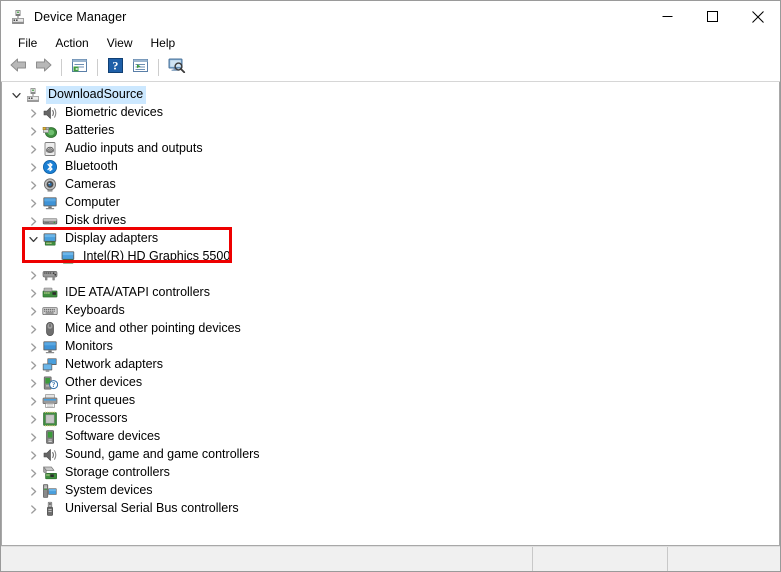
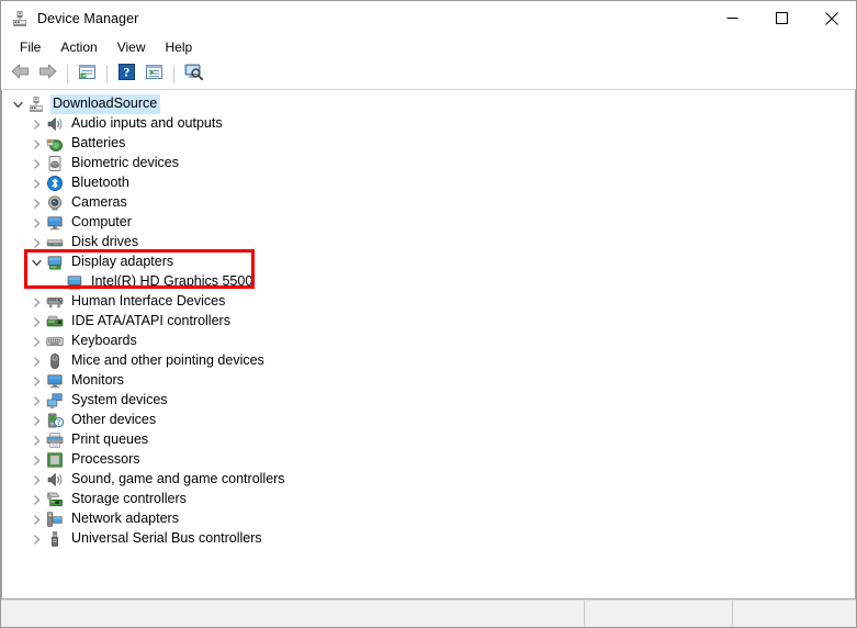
  Device Manager
  File
  Action
  View
  Help
  ?
  DownloadSource
- Biometric devices
+ Audio inputs and outputs
  Batteries
- Audio inputs and outputs
+ Biometric devices
  Bluetooth
  Cameras
  Computer
  Disk drives
  Display adapters
  Intel(R) HD Graphics 5500
+ Human Interface Devices
  IDE ATA/ATAPI controllers
  Keyboards
  Mice and other pointing devices
  Monitors
- Network adapters
+ System devices
  Other devices
  Print queues
  Processors
- Software devices
  Sound, game and game controllers
  Storage controllers
- System devices
+ Network adapters
  Universal Serial Bus controllers
